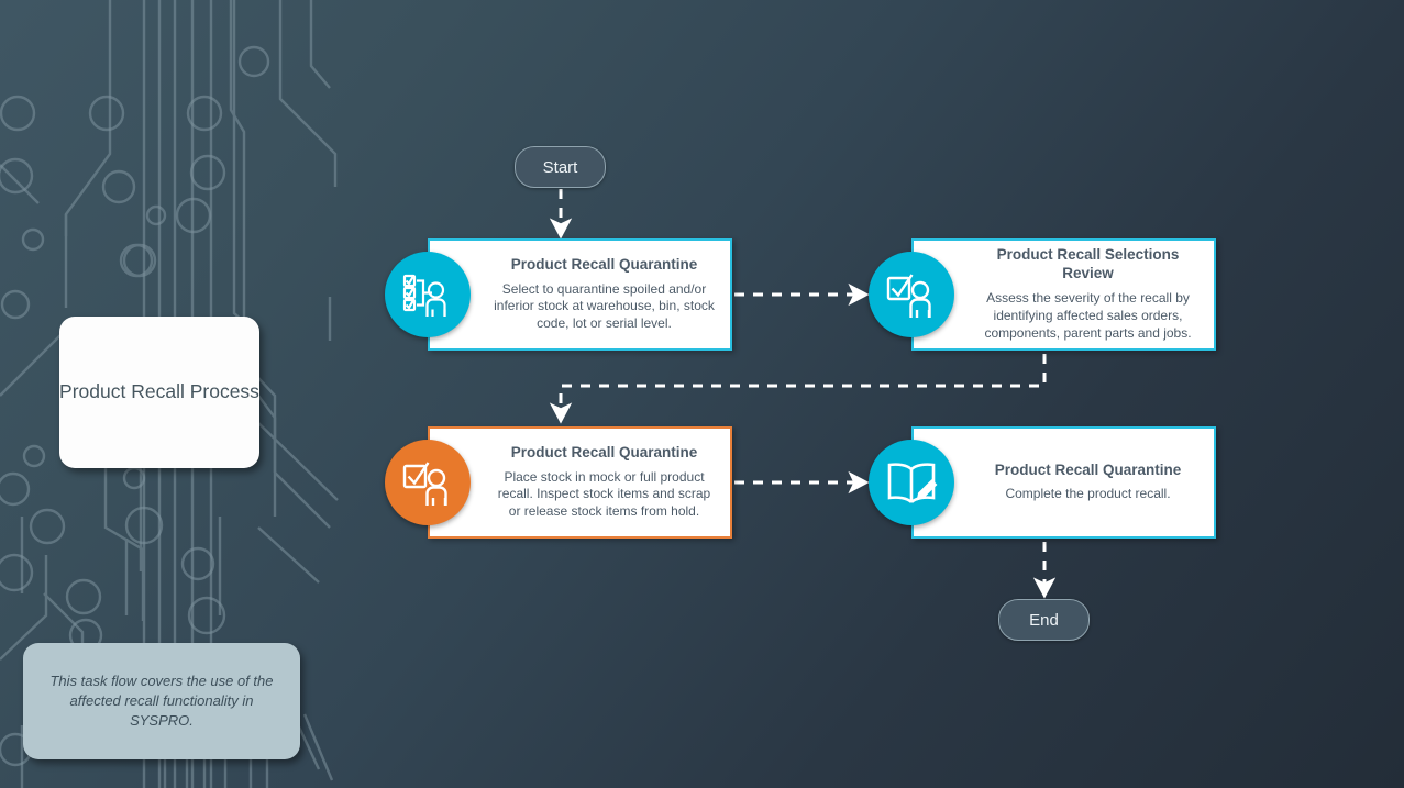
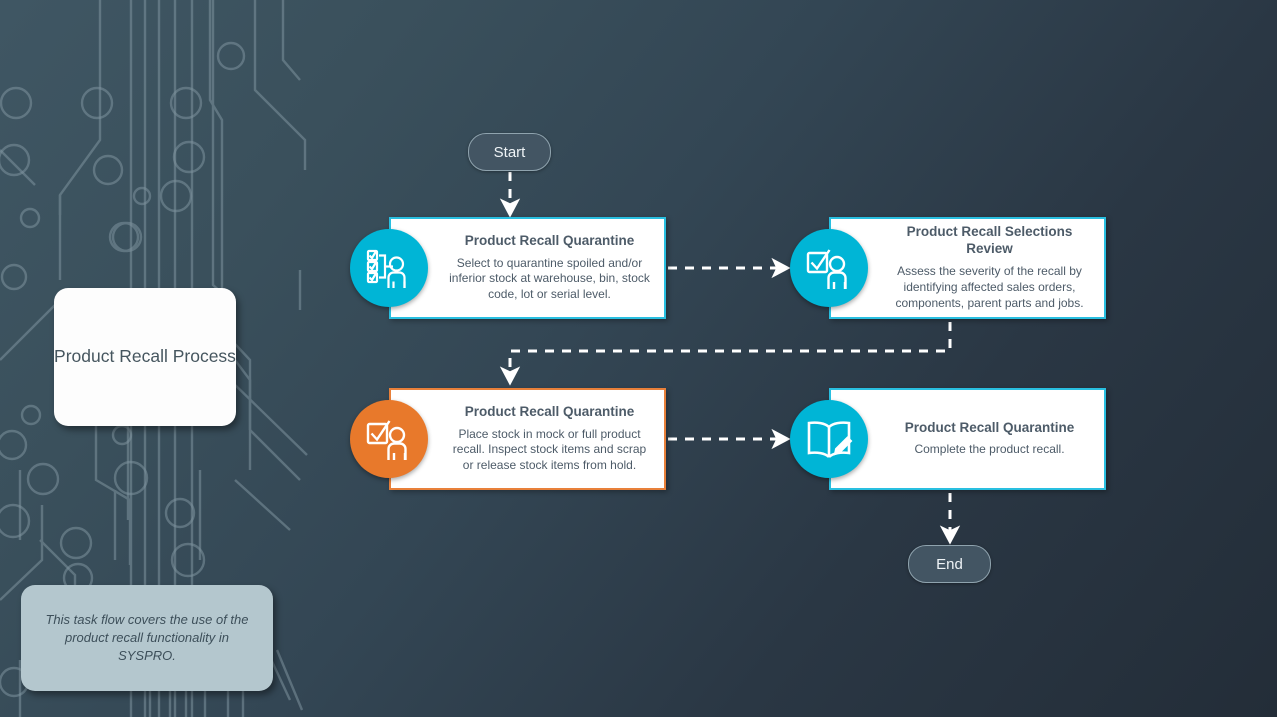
  Product Recall Process
- This task flow covers the use of the affected recall functionality in SYSPRO.
+ This task flow covers the use of the product recall functionality in SYSPRO.
  Start
  End
  Product Recall Quarantine
  Select to quarantine spoiled and/or inferior stock at warehouse, bin, stock code, lot or serial level.
  Product Recall Selections Review
  Assess the severity of the recall by identifying affected sales orders, components, parent parts and jobs.
  Product Recall Quarantine
  Place stock in mock or full product recall. Inspect stock items and scrap or release stock items from hold.
  Product Recall Quarantine
  Complete the product recall.
